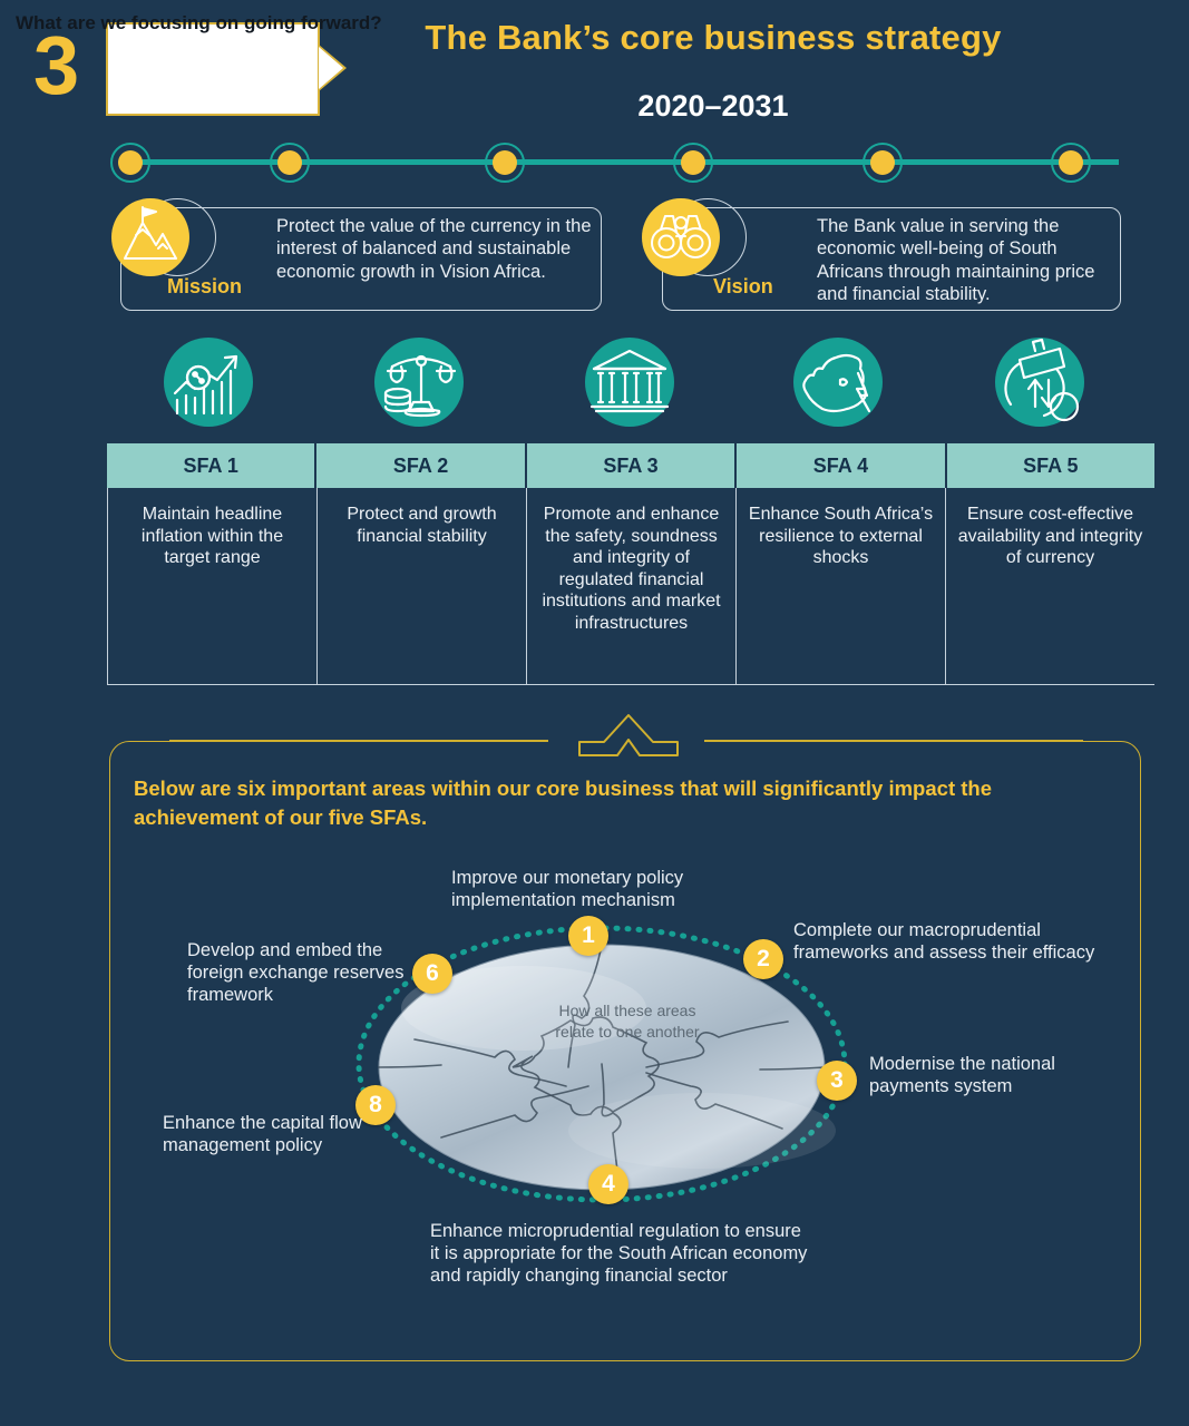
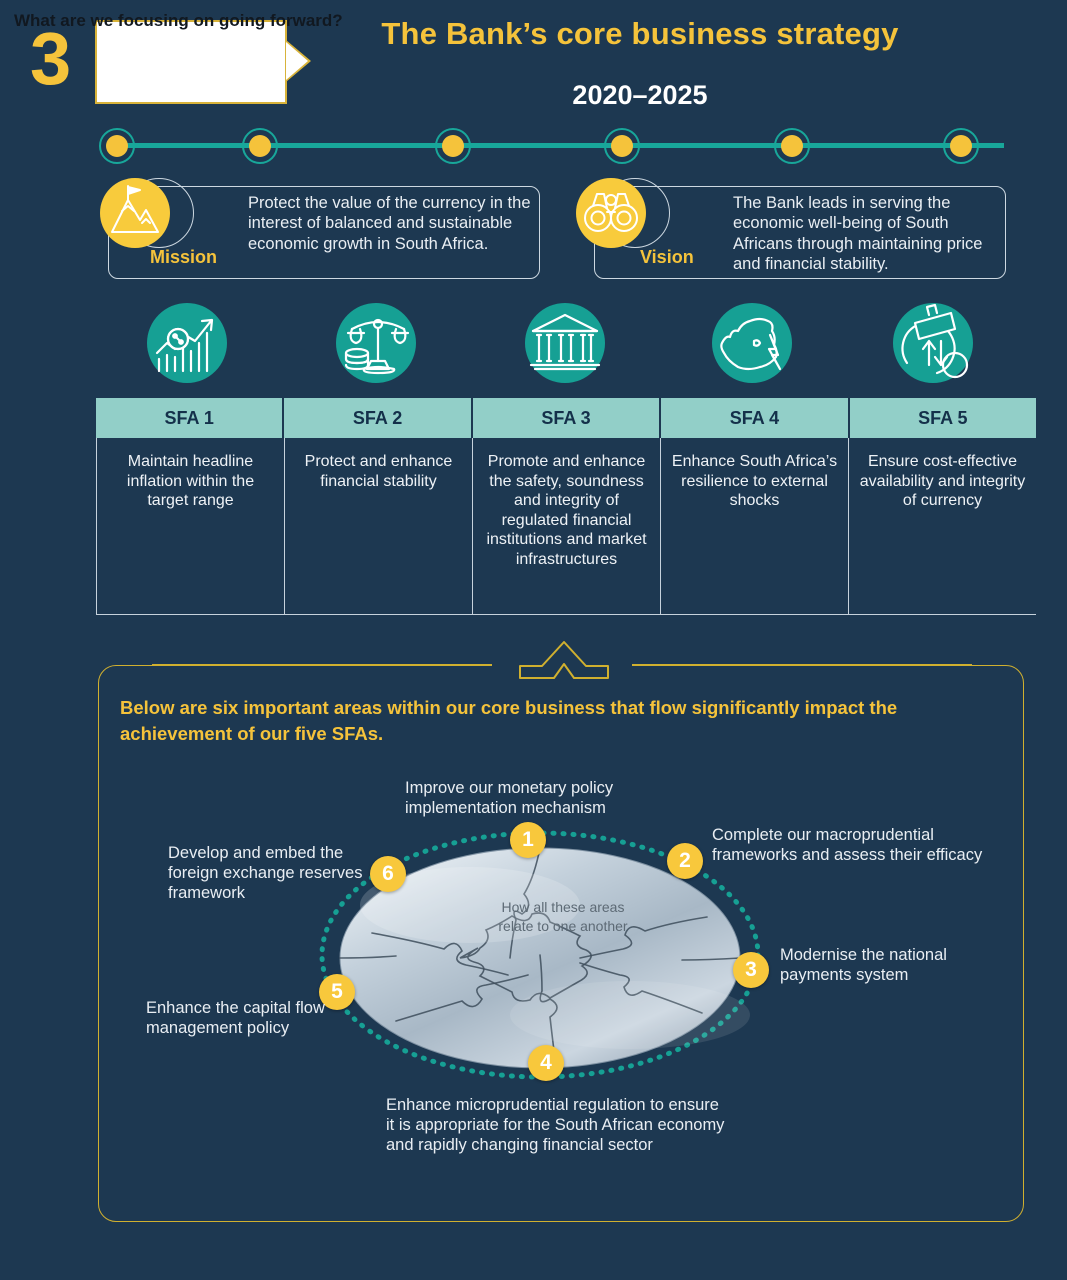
  3
  What are we focusing on going forward?
  The Bank’s core business strategy
- 2020–2031
+ 2020–2025
  Mission
- Protect the value of the currency in the interest of balanced and sustainable economic growth in Vision Africa.
+ Protect the value of the currency in the interest of balanced and sustainable economic growth in South Africa.
  Vision
- The Bank value in serving the economic well-being of South Africans through maintaining price and financial stability.
+ The Bank leads in serving the economic well-being of South Africans through maintaining price and financial stability.
  SFA 1
  SFA 2
  SFA 3
  SFA 4
  SFA 5
  Maintain headline inflation within the target range
- Protect and growth financial stability
+ Protect and enhance financial stability
  Promote and enhance the safety, soundness and integrity of regulated financial institutions and market infrastructures
  Enhance South Africa’s resilience to external shocks
  Ensure cost-effective availability and integrity of currency
- Below are six important areas within our core business that will significantly impact the achievement of our five SFAs.
+ Below are six important areas within our core business that flow significantly impact the achievement of our five SFAs.
  How all these areas relate to one another
  1
  2
  3
  4
- 8
+ 5
  6
  Improve our monetary policy implementation mechanism
  Complete our macroprudential frameworks and assess their efficacy
  Modernise the national payments system
  Enhance microprudential regulation to ensure it is appropriate for the South African economy and rapidly changing financial sector
  Enhance the capital flow management policy
  Develop and embed the foreign exchange reserves framework
